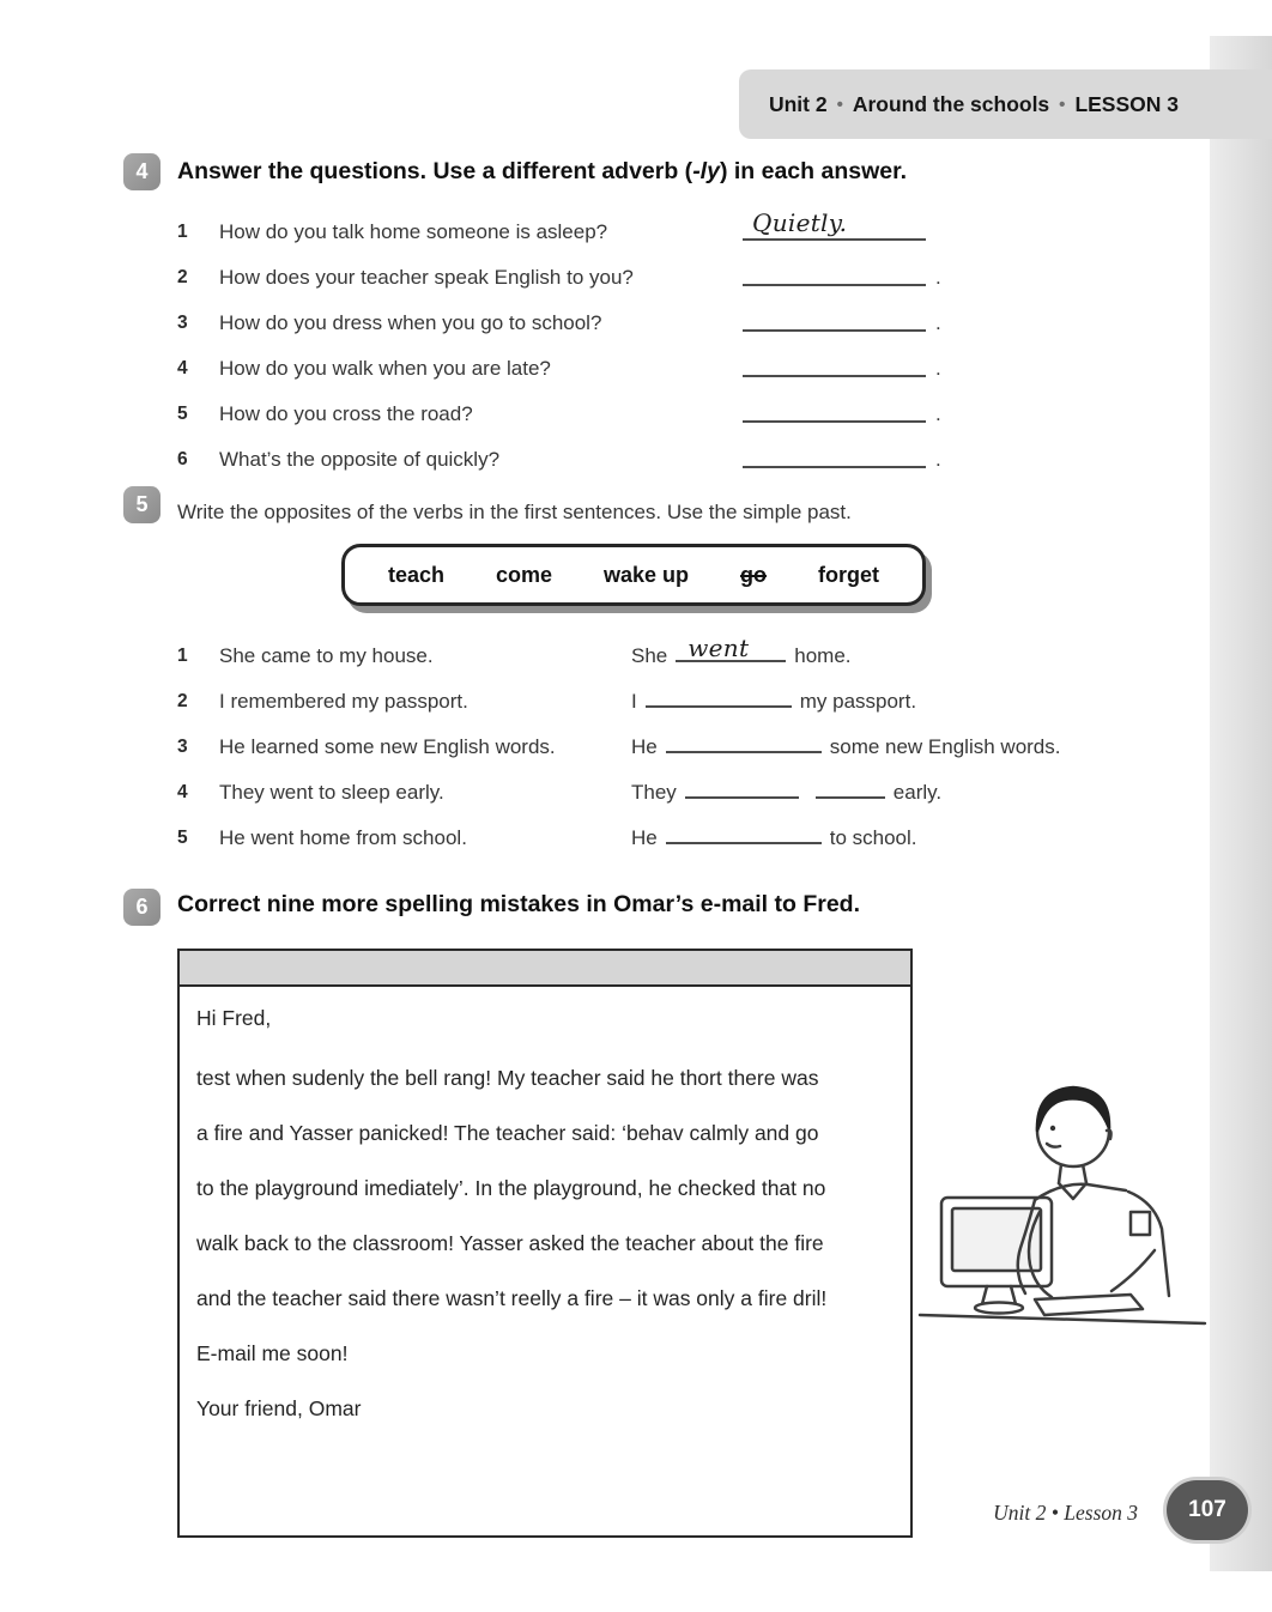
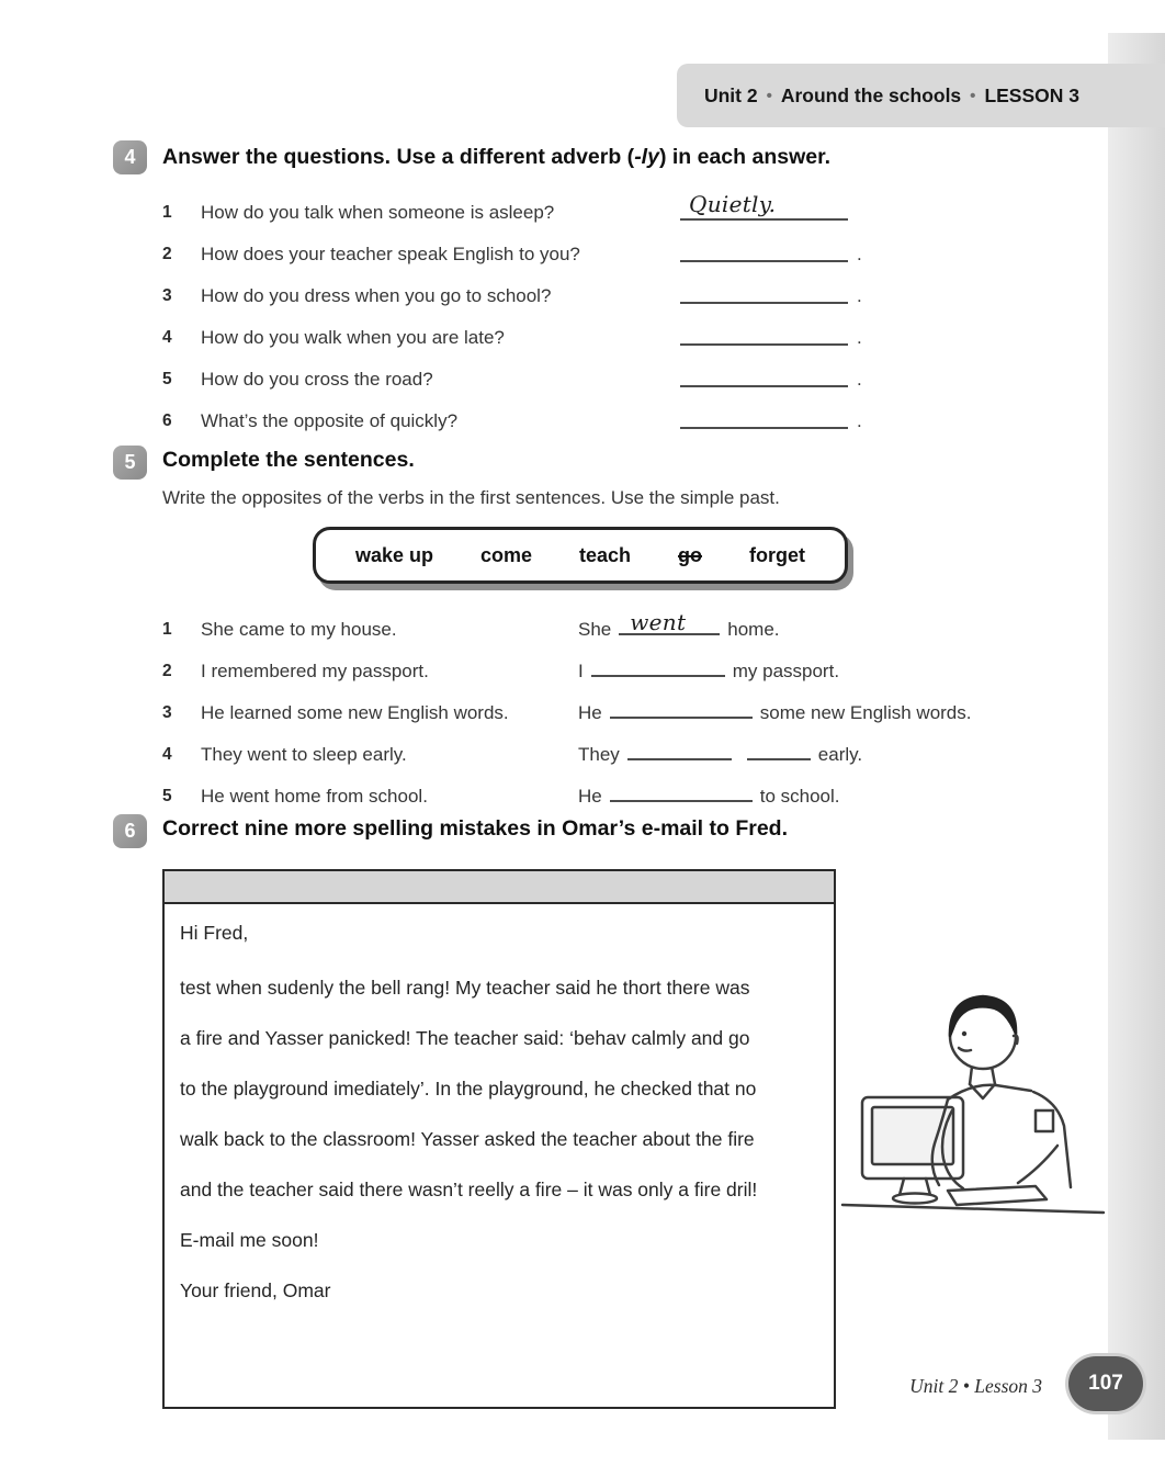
  Unit 2
  •
  Around the schools
  •
  LESSON 3
  4
  Answer the questions. Use a different adverb (-ly) in each answer.
  1
- How do you talk home someone is asleep?
+ How do you talk when someone is asleep?
  Quietly.
  2
  How does your teacher speak English to you?
  .
  3
  How do you dress when you go to school?
  .
  4
  How do you walk when you are late?
  .
  5
  How do you cross the road?
  .
  6
  What’s the opposite of quickly?
  .
  5
+ Complete the sentences.
  Write the opposites of the verbs in the first sentences. Use the simple past.
- teach
+ wake up
  come
- wake up
+ teach
  go
  forget
  1
  She came to my house.
  She
  went
  home.
  2
  I remembered my passport.
  I
  my passport.
  3
  He learned some new English words.
  He
  some new English words.
  4
  They went to sleep early.
  They
  early.
  5
  He went home from school.
  He
  to school.
  6
  Correct nine more spelling mistakes in Omar’s e-mail to Fred.
  Hi Fred,
  test when sudenly the bell rang! My teacher said he thort there was
  a fire and Yasser panicked! The teacher said: ‘behav calmly and go
  to the playground imediately’. In the playground, he checked that no
  walk back to the classroom! Yasser asked the teacher about the fire
  and the teacher said there wasn’t reelly a fire – it was only a fire dril!
  E-mail me soon!
  Your friend, Omar
  Unit 2 • Lesson 3
  107
